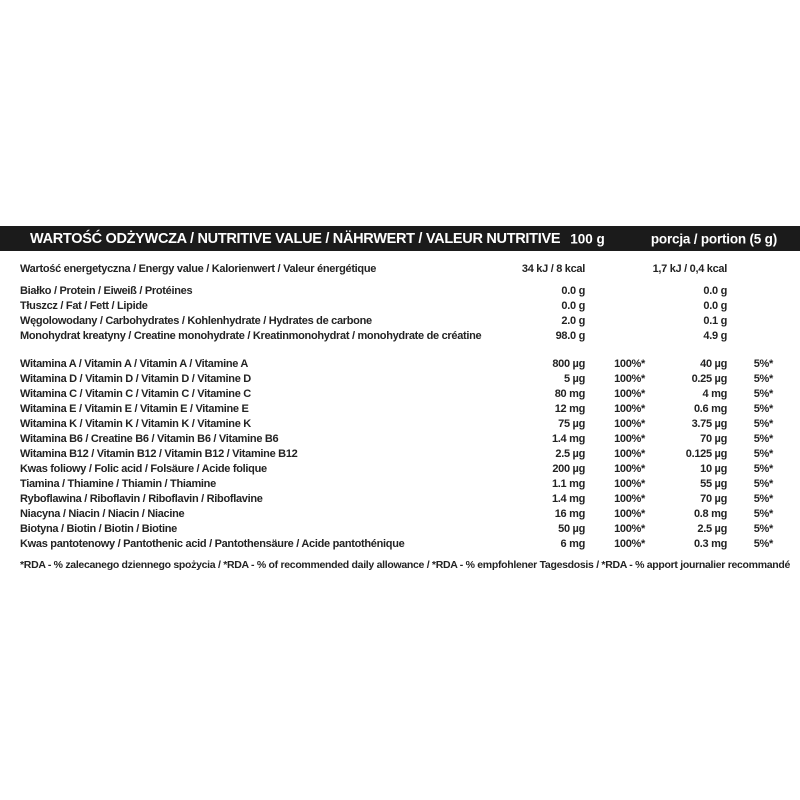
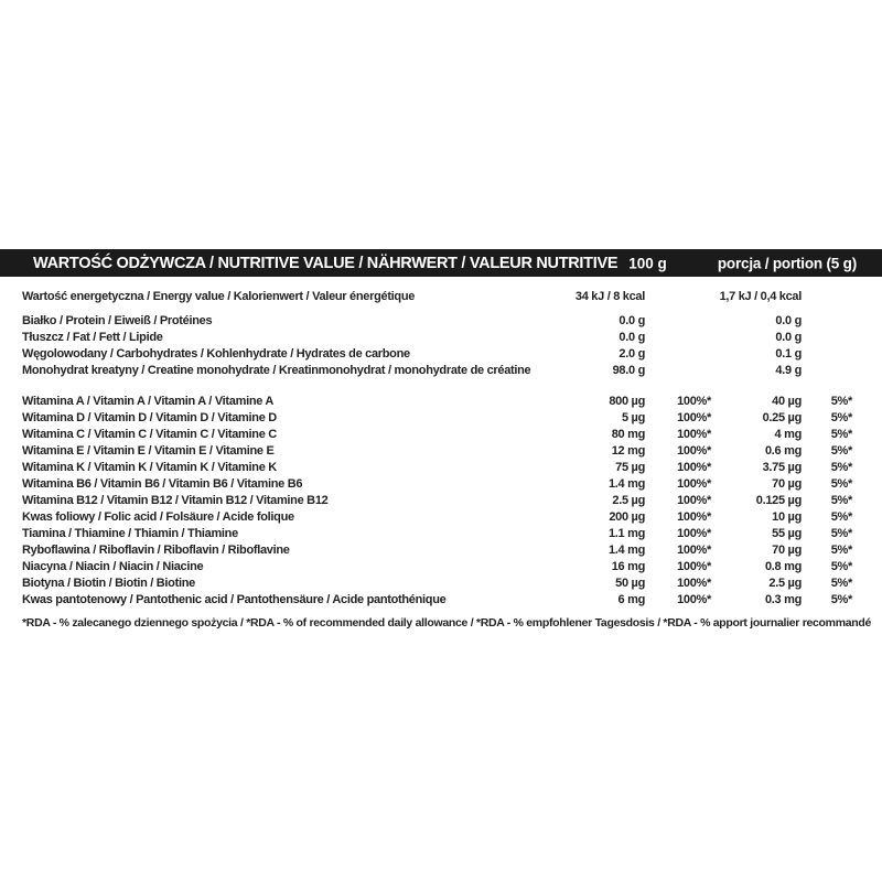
  WARTOŚĆ ODŻYWCZA / NUTRITIVE VALUE / NÄHRWERT / VALEUR NUTRITIVE
  100 g
  porcja / portion (5 g)
  Wartość energetyczna / Energy value / Kalorienwert / Valeur énergétique
  34 kJ / 8 kcal
  1,7 kJ / 0,4 kcal
  Białko / Protein / Eiweiß / Protéines
  0.0 g
  0.0 g
  Tłuszcz / Fat / Fett / Lipide
  0.0 g
  0.0 g
  Węgolowodany / Carbohydrates / Kohlenhydrate / Hydrates de carbone
  2.0 g
  0.1 g
  Monohydrat kreatyny / Creatine monohydrate / Kreatinmonohydrat / monohydrate de créatine
  98.0 g
  4.9 g
  Witamina A / Vitamin A / Vitamin A / Vitamine A
  800 µg
  100%*
  40 µg
  5%*
  Witamina D / Vitamin D / Vitamin D / Vitamine D
  5 µg
  100%*
  0.25 µg
  5%*
  Witamina C / Vitamin C / Vitamin C / Vitamine C
  80 mg
  100%*
  4 mg
  5%*
  Witamina E / Vitamin E / Vitamin E / Vitamine E
  12 mg
  100%*
  0.6 mg
  5%*
  Witamina K / Vitamin K / Vitamin K / Vitamine K
  75 µg
  100%*
  3.75 µg
  5%*
- Witamina B6 / Creatine B6 / Vitamin B6 / Vitamine B6
+ Witamina B6 / Vitamin B6 / Vitamin B6 / Vitamine B6
  1.4 mg
  100%*
  70 µg
  5%*
  Witamina B12 / Vitamin B12 / Vitamin B12 / Vitamine B12
  2.5 µg
  100%*
  0.125 µg
  5%*
  Kwas foliowy / Folic acid / Folsäure / Acide folique
  200 µg
  100%*
  10 µg
  5%*
  Tiamina / Thiamine / Thiamin / Thiamine
  1.1 mg
  100%*
  55 µg
  5%*
  Ryboflawina / Riboflavin / Riboflavin / Riboflavine
  1.4 mg
  100%*
  70 µg
  5%*
  Niacyna / Niacin / Niacin / Niacine
  16 mg
  100%*
  0.8 mg
  5%*
  Biotyna / Biotin / Biotin / Biotine
  50 µg
  100%*
  2.5 µg
  5%*
  Kwas pantotenowy / Pantothenic acid / Pantothensäure / Acide pantothénique
  6 mg
  100%*
  0.3 mg
  5%*
  *RDA - % zalecanego dziennego spożycia / *RDA - % of recommended daily allowance / *RDA - % empfohlener Tagesdosis / *RDA - % apport journalier recommandé
